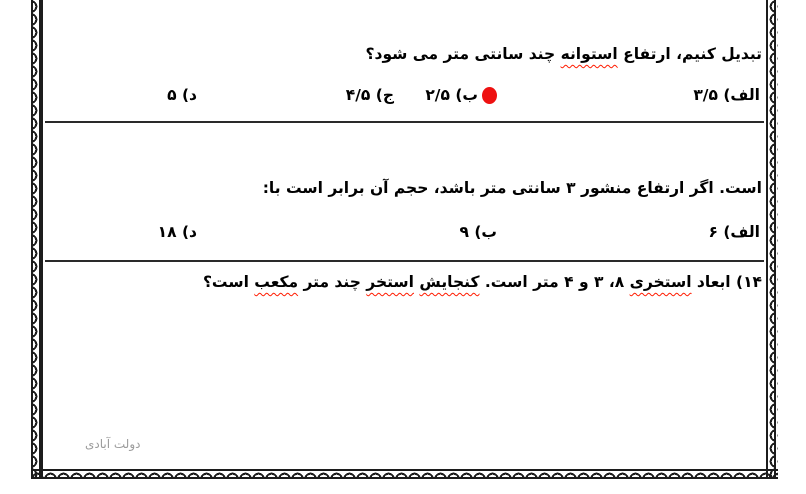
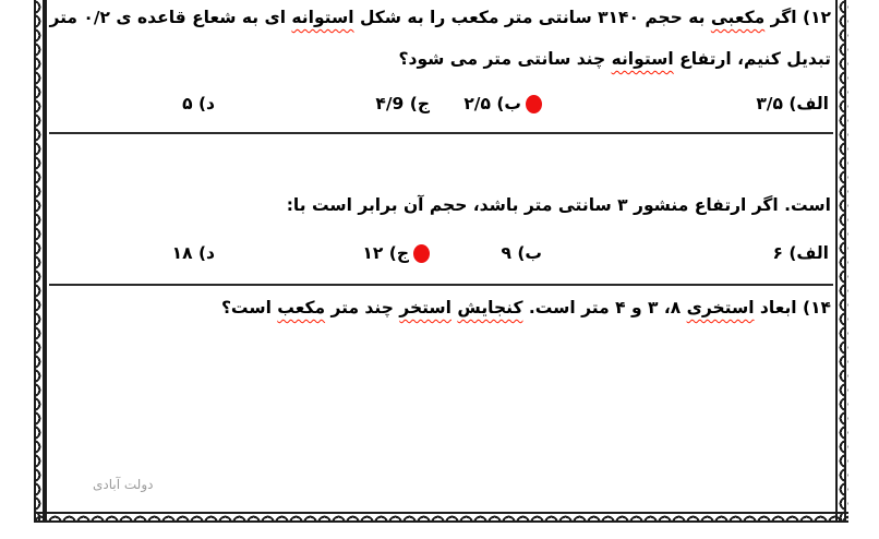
+ ۱۲) اگر مکعبی به حجم ۳۱۴۰ سانتی متر مکعب را به شکل استوانه ای به شعاع قاعده ی ۰/۲ متر
  تبدیل کنیم، ارتفاع استوانه چند سانتی متر می شود؟
  الف) ۳/۵
  ب) ۲/۵
- ج) ۴/۵
+ ج) ۴/9
  د) ۵
  است. اگر ارتفاع منشور ۳ سانتی متر باشد، حجم آن برابر است با:
  الف) ۶
  ب) ۹
+ ج) ۱۲
  د) ۱۸
  ۱۴) ابعاد استخری ۸، ۳ و ۴ متر است. کنجایش استخر چند متر مکعب است؟
  دولت آبادی
